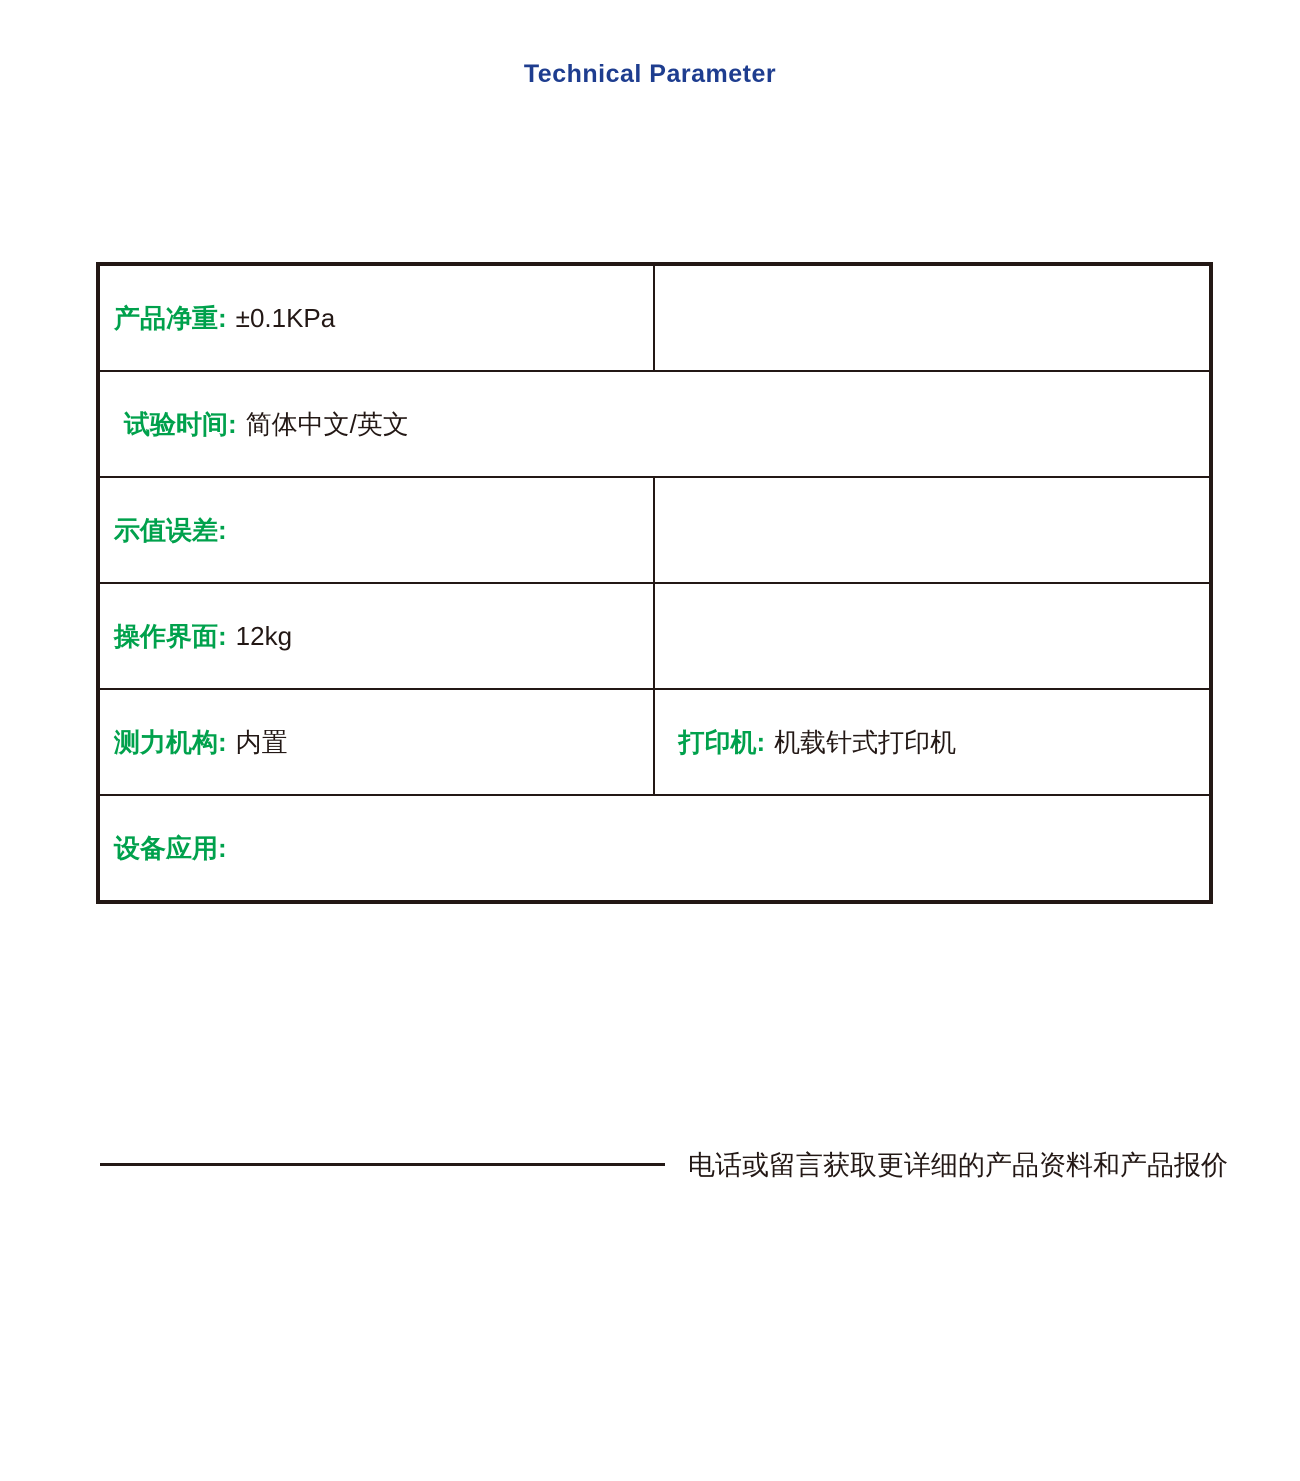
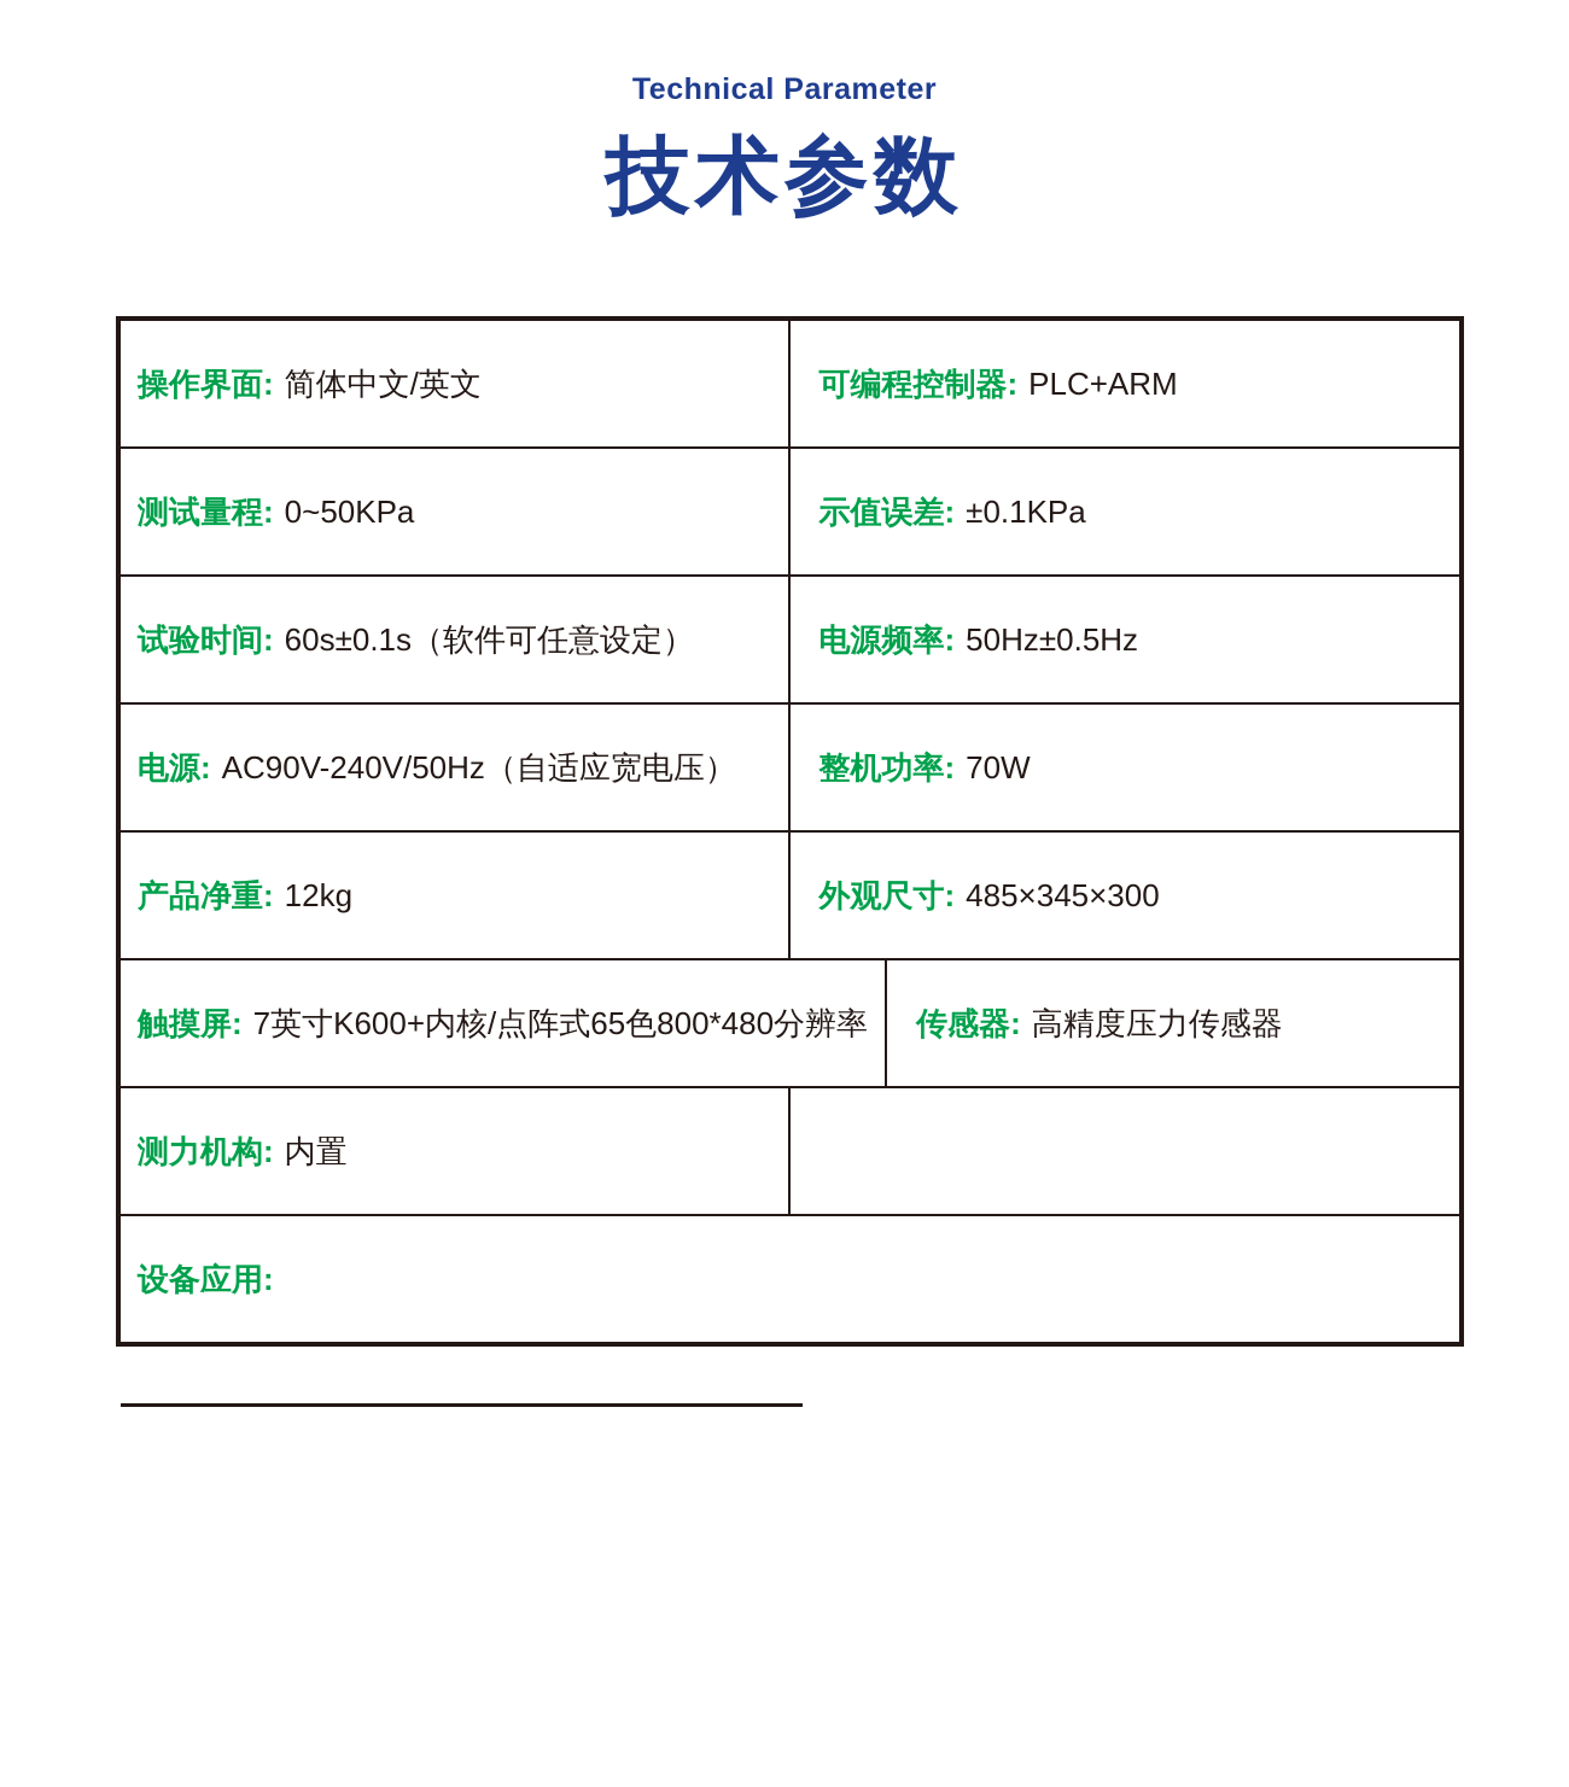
  Technical Parameter
+ 技术参数
- 产品净重:
+ 操作界面:
- ±0.1KPa
+ 简体中文/英文
+ 可编程控制器:
+ PLC+ARM
+ 测试量程:
+ 0~50KPa
- 试验时间:
+ 示值误差:
- 简体中文/英文
+ ±0.1KPa
- 示值误差:
+ 试验时间:
+ 60s±0.1s（软件可任意设定）
+ 电源频率:
+ 50Hz±0.5Hz
+ 电源:
+ AC90V-240V/50Hz（自适应宽电压）
+ 整机功率:
+ 70W
- 操作界面:
+ 产品净重:
  12kg
+ 外观尺寸:
+ 485×345×300
+ 触摸屏:
+ 7英寸K600+内核/点阵式65色800*480分辨率
+ 传感器:
+ 高精度压力传感器
  测力机构:
  内置
- 打印机:
- 机载针式打印机
  设备应用:
- 电话或留言获取更详细的产品资料和产品报价
